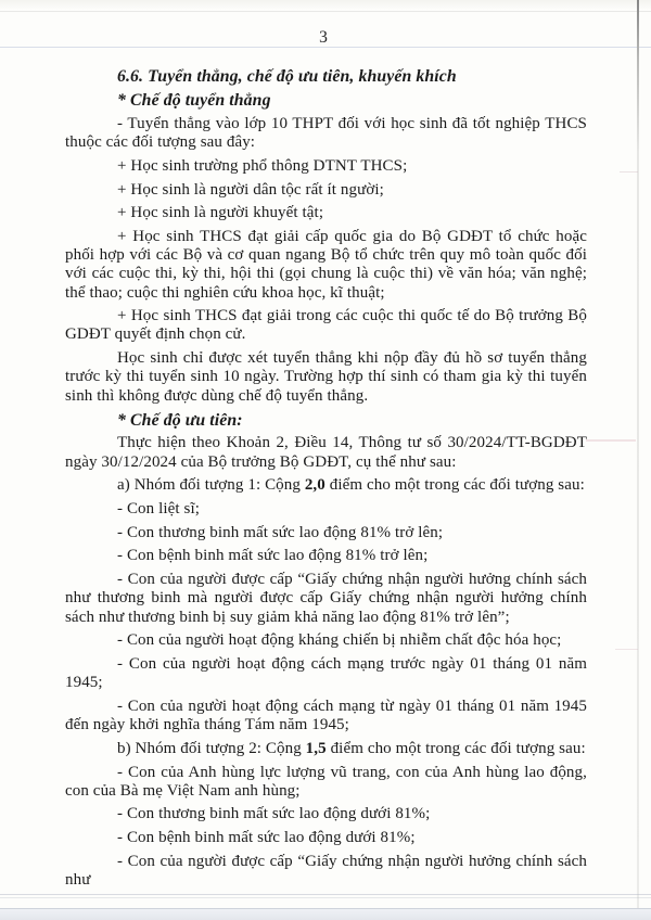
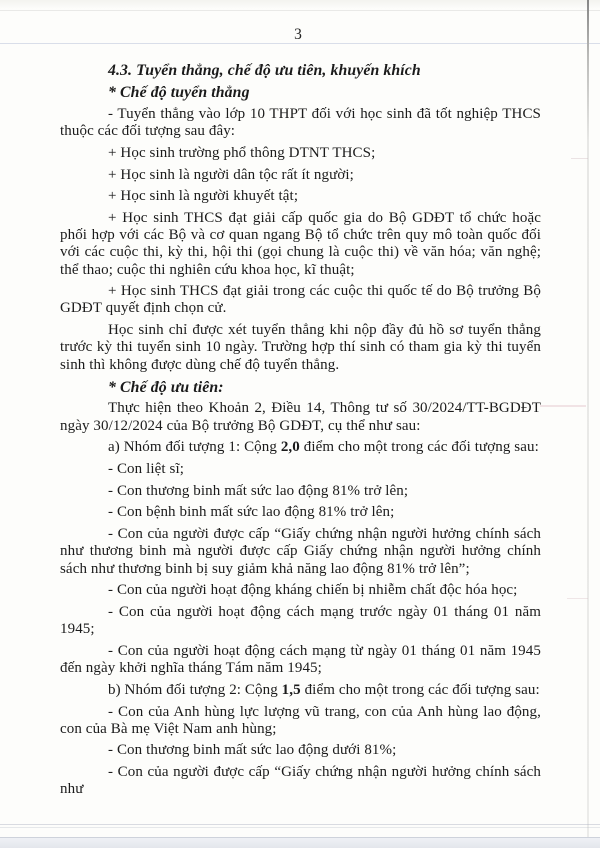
  3
- 6.6. Tuyển thẳng, chế độ ưu tiên, khuyến khích
+ 4.3. Tuyển thẳng, chế độ ưu tiên, khuyến khích
  * Chế độ tuyển thẳng
  - Tuyển thẳng vào lớp 10 THPT đối với học sinh đã tốt nghiệp THCS thuộc các đối tượng sau đây:
  + Học sinh trường phổ thông DTNT THCS;
  + Học sinh là người dân tộc rất ít người;
  + Học sinh là người khuyết tật;
  + Học sinh THCS đạt giải cấp quốc gia do Bộ GDĐT tổ chức hoặc phối hợp với các Bộ và cơ quan ngang Bộ tổ chức trên quy mô toàn quốc đối với các cuộc thi, kỳ thi, hội thi (gọi chung là cuộc thi) về văn hóa; văn nghệ; thể thao; cuộc thi nghiên cứu khoa học, kĩ thuật;
  + Học sinh THCS đạt giải trong các cuộc thi quốc tế do Bộ trưởng Bộ GDĐT quyết định chọn cử.
  Học sinh chỉ được xét tuyển thẳng khi nộp đầy đủ hồ sơ tuyển thẳng trước kỳ thi tuyển sinh 10 ngày. Trường hợp thí sinh có tham gia kỳ thi tuyển sinh thì không được dùng chế độ tuyển thẳng.
  * Chế độ ưu tiên:
  Thực hiện theo Khoản 2, Điều 14, Thông tư số 30/2024/TT-BGDĐT ngày 30/12/2024 của Bộ trưởng Bộ GDĐT, cụ thể như sau:
  a) Nhóm đối tượng 1: Cộng 2,0 điểm cho một trong các đối tượng sau:
  - Con liệt sĩ;
  - Con thương binh mất sức lao động 81% trở lên;
  - Con bệnh binh mất sức lao động 81% trở lên;
  - Con của người được cấp “Giấy chứng nhận người hưởng chính sách như thương binh mà người được cấp Giấy chứng nhận người hưởng chính sách như thương binh bị suy giảm khả năng lao động 81% trở lên”;
  - Con của người hoạt động kháng chiến bị nhiễm chất độc hóa học;
  - Con của người hoạt động cách mạng trước ngày 01 tháng 01 năm 1945;
  - Con của người hoạt động cách mạng từ ngày 01 tháng 01 năm 1945 đến ngày khởi nghĩa tháng Tám năm 1945;
  b) Nhóm đối tượng 2: Cộng 1,5 điểm cho một trong các đối tượng sau:
  - Con của Anh hùng lực lượng vũ trang, con của Anh hùng lao động, con của Bà mẹ Việt Nam anh hùng;
  - Con thương binh mất sức lao động dưới 81%;
- - Con bệnh binh mất sức lao động dưới 81%;
  - Con của người được cấp “Giấy chứng nhận người hưởng chính sách như
